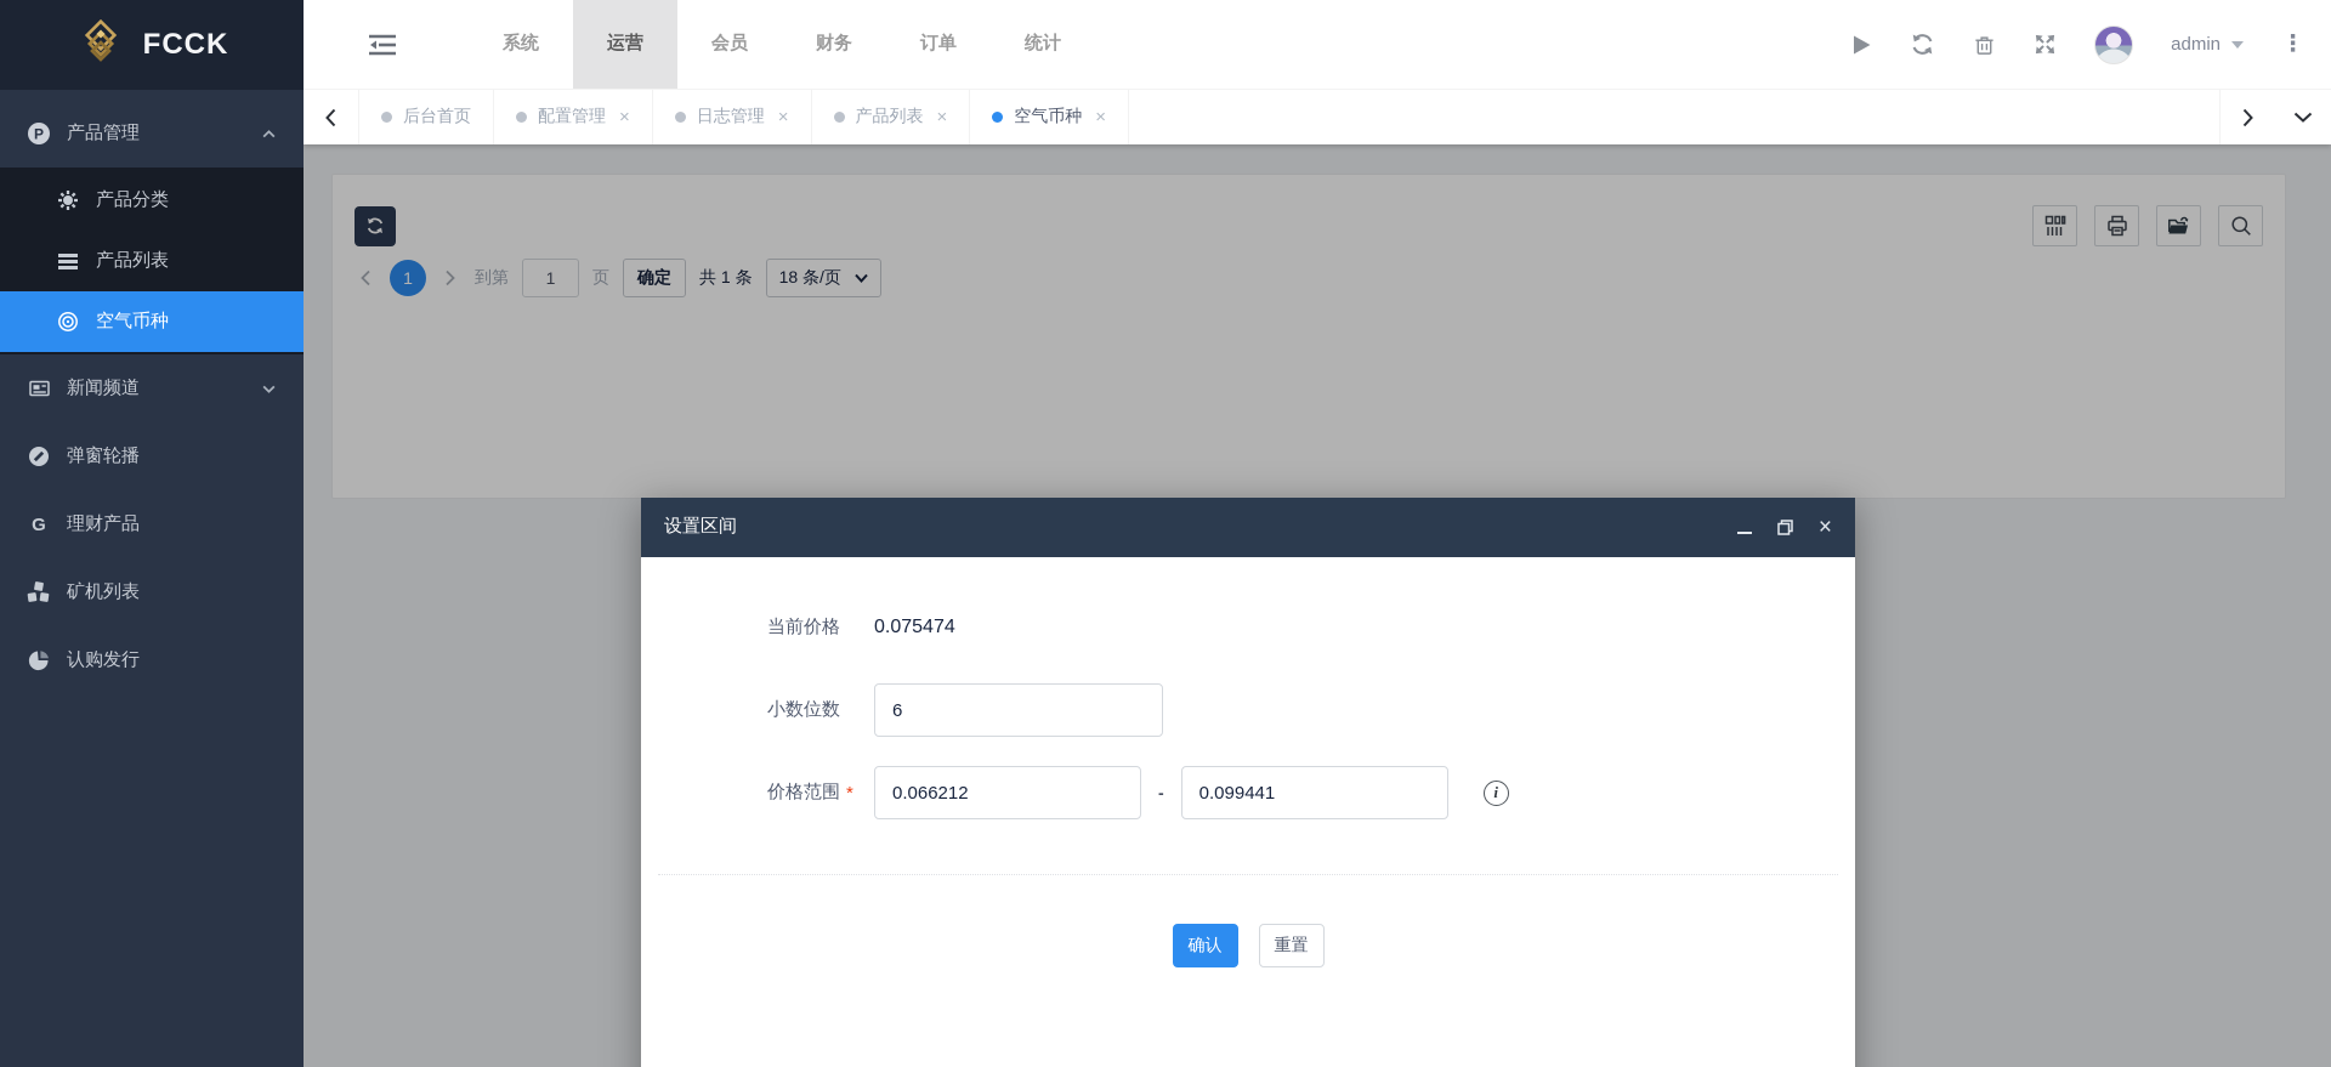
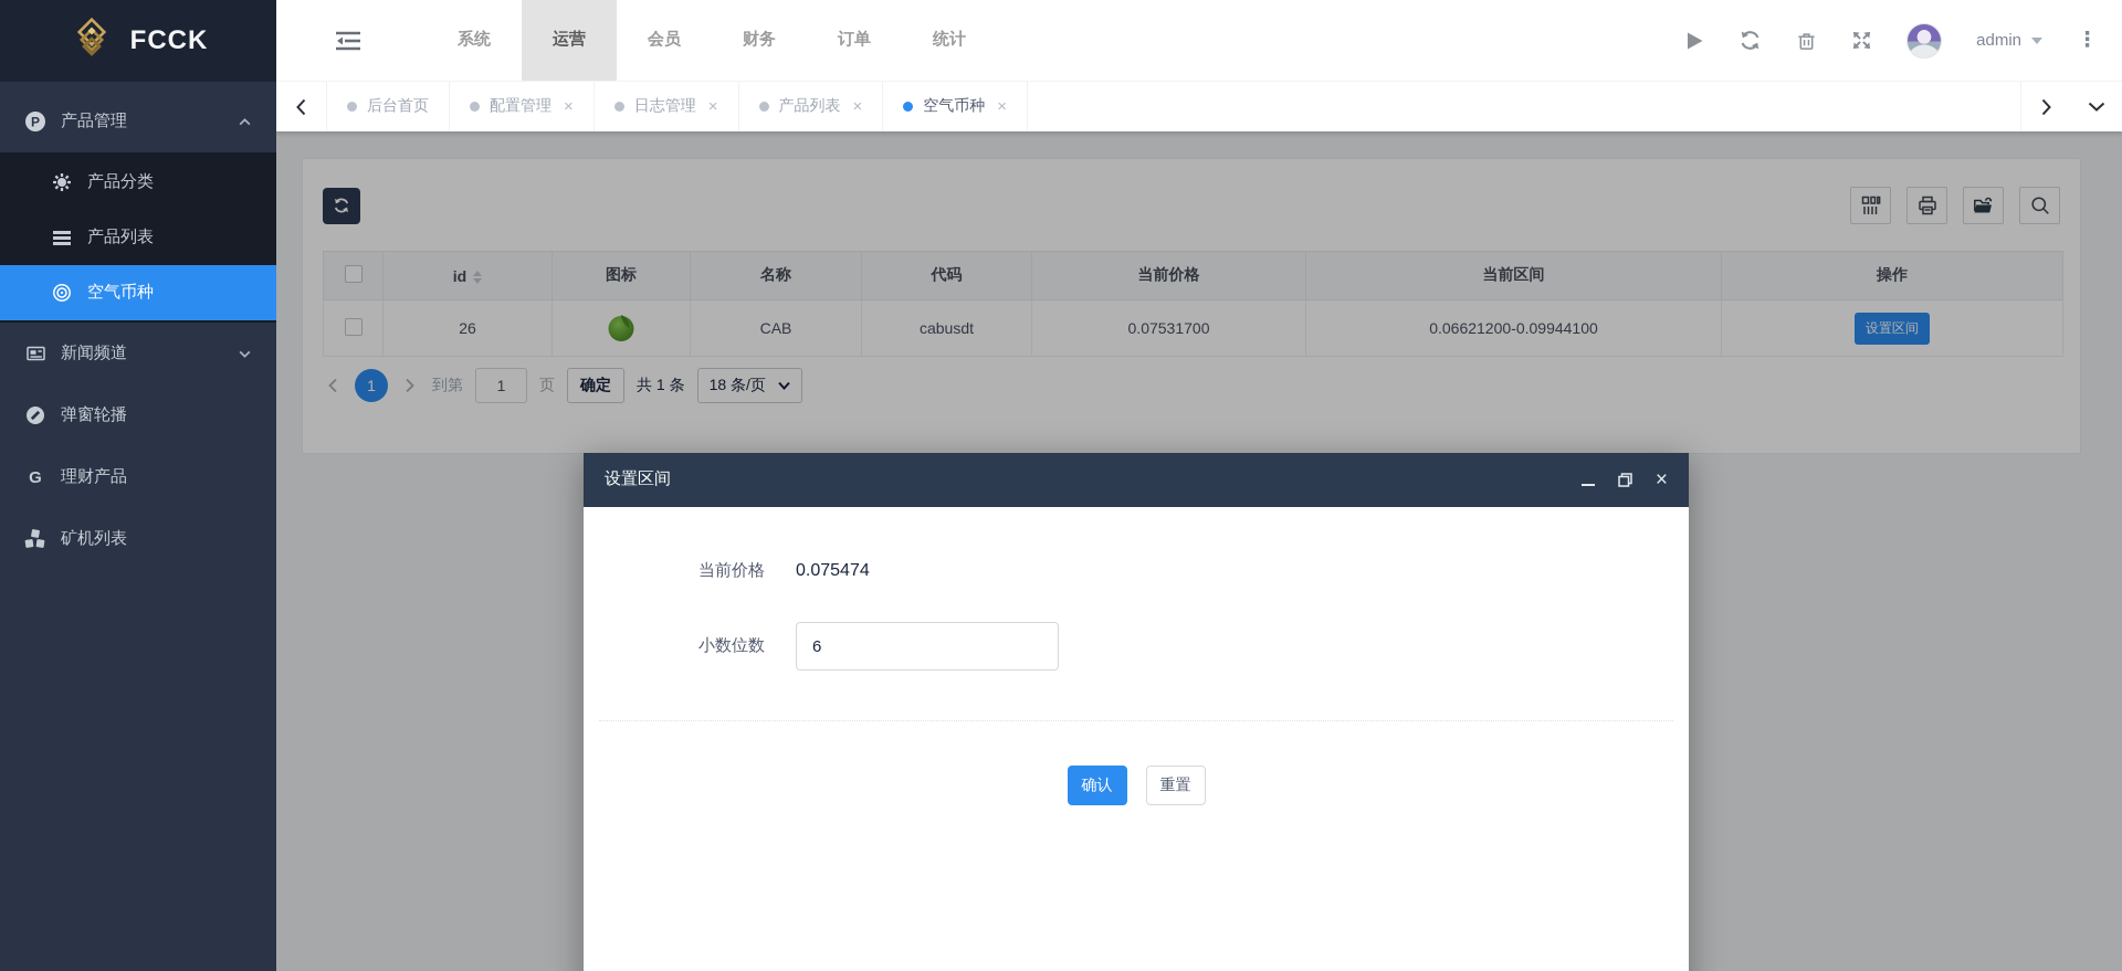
  FCCK
  P
  产品管理
  产品分类
  产品列表
  空气币种
  新闻频道
  弹窗轮播
  G
  理财产品
  矿机列表
- 认购发行
  系统
  运营
  会员
  财务
  订单
  统计
  admin
  ⋮
  后台首页
  配置管理
  ×
  日志管理
  ×
  产品列表
  ×
  空气币种
  ×
+ 	id	图标	名称	代码	当前价格	当前区间	操作
+ 	26		CAB	cabusdt	0.07531700	0.06621200-0.09944100	设置区间
  1
  到第
  1
  页
  确定
  共 1 条
  18 条/页
  设置区间
  ×
  当前价格
  0.075474
  小数位数
  6
- 价格范围
- *
- 0.066212
- -
- 0.099441
- i
  确认
  重置
